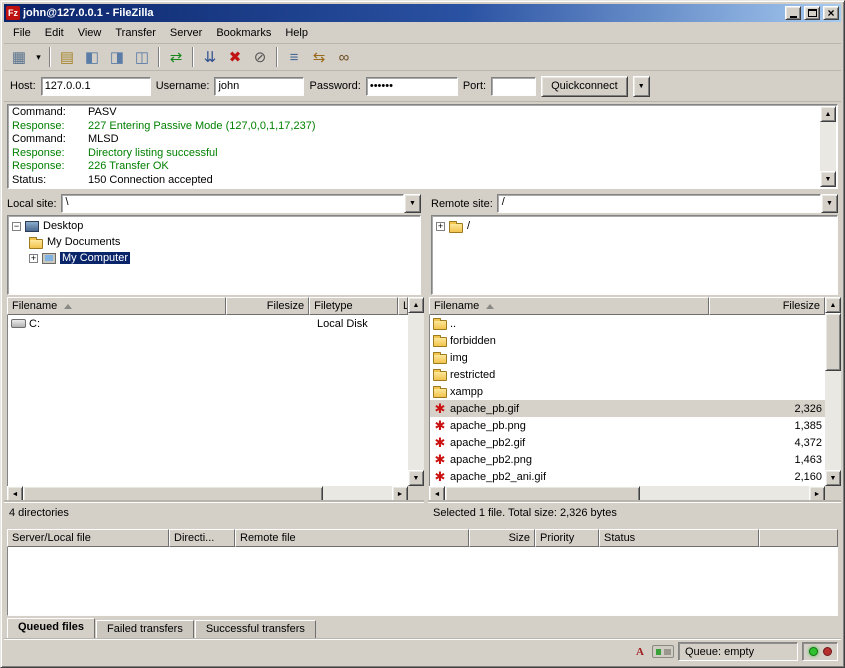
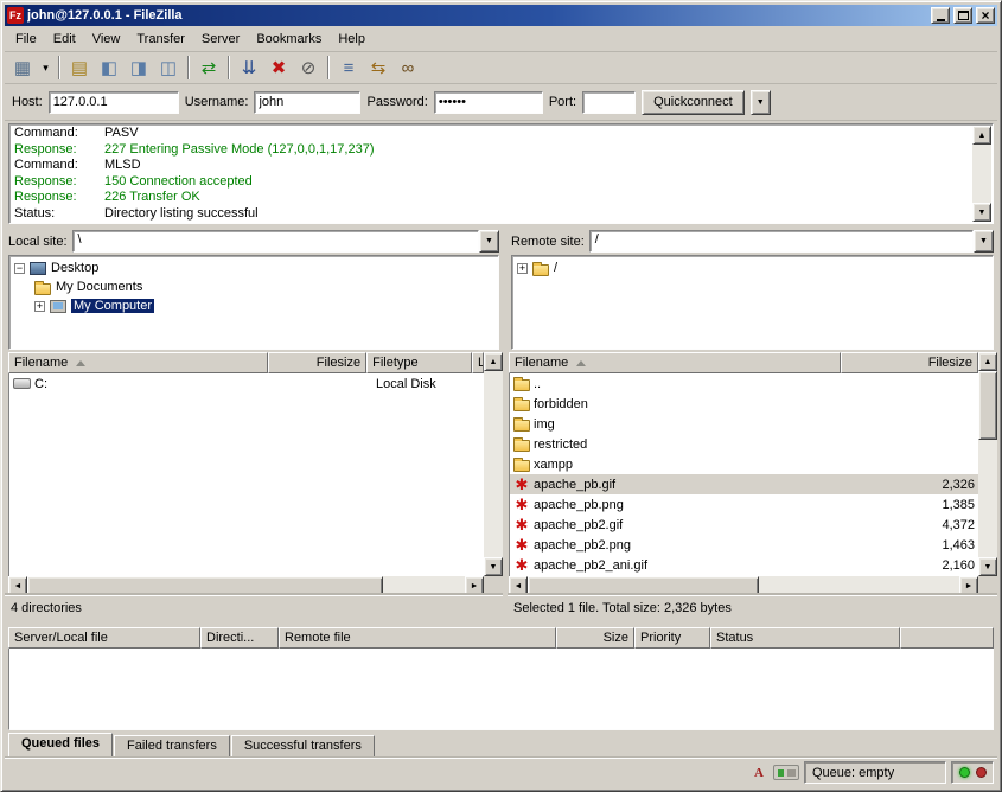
  Fz
  john@127.0.0.1 - FileZilla
  File
  Edit
  View
  Transfer
  Server
  Bookmarks
  Help
  ▦
  ▾
  ▤
  ◧
  ◨
  ◫
  ⇄
  ⇊
  ✖
  ⊘
  ≡
  ⇆
  ∞
  Host:
  127.0.0.1
  Username:
  john
  Password:
  ••••••
  Port:
  Quickconnect
  Command:
  PASV
  Response:
  227 Entering Passive Mode (127,0,0,1,17,237)
  Command:
  MLSD
  Response:
- Directory listing successful
+ 150 Connection accepted
  Response:
  226 Transfer OK
  Status:
- 150 Connection accepted
+ Directory listing successful
  Local site:
  \
  −
  Desktop
  My Documents
  +
  My Computer
  Filename
  Filesize
  Filetype
  L
  C:
  Local Disk
  4 directories
  Remote site:
  /
  +
  /
  Filename
  Filesize
  ..
  forbidden
  img
  restricted
  xampp
  ✱
  apache_pb.gif
  2,326
  ✱
  apache_pb.png
  1,385
  ✱
  apache_pb2.gif
  4,372
  ✱
  apache_pb2.png
  1,463
  ✱
  apache_pb2_ani.gif
  2,160
  Selected 1 file. Total size: 2,326 bytes
  Server/Local file
  Directi...
  Remote file
  Size
  Priority
  Status
  Queued files
  Failed transfers
  Successful transfers
  A
  Queue: empty
